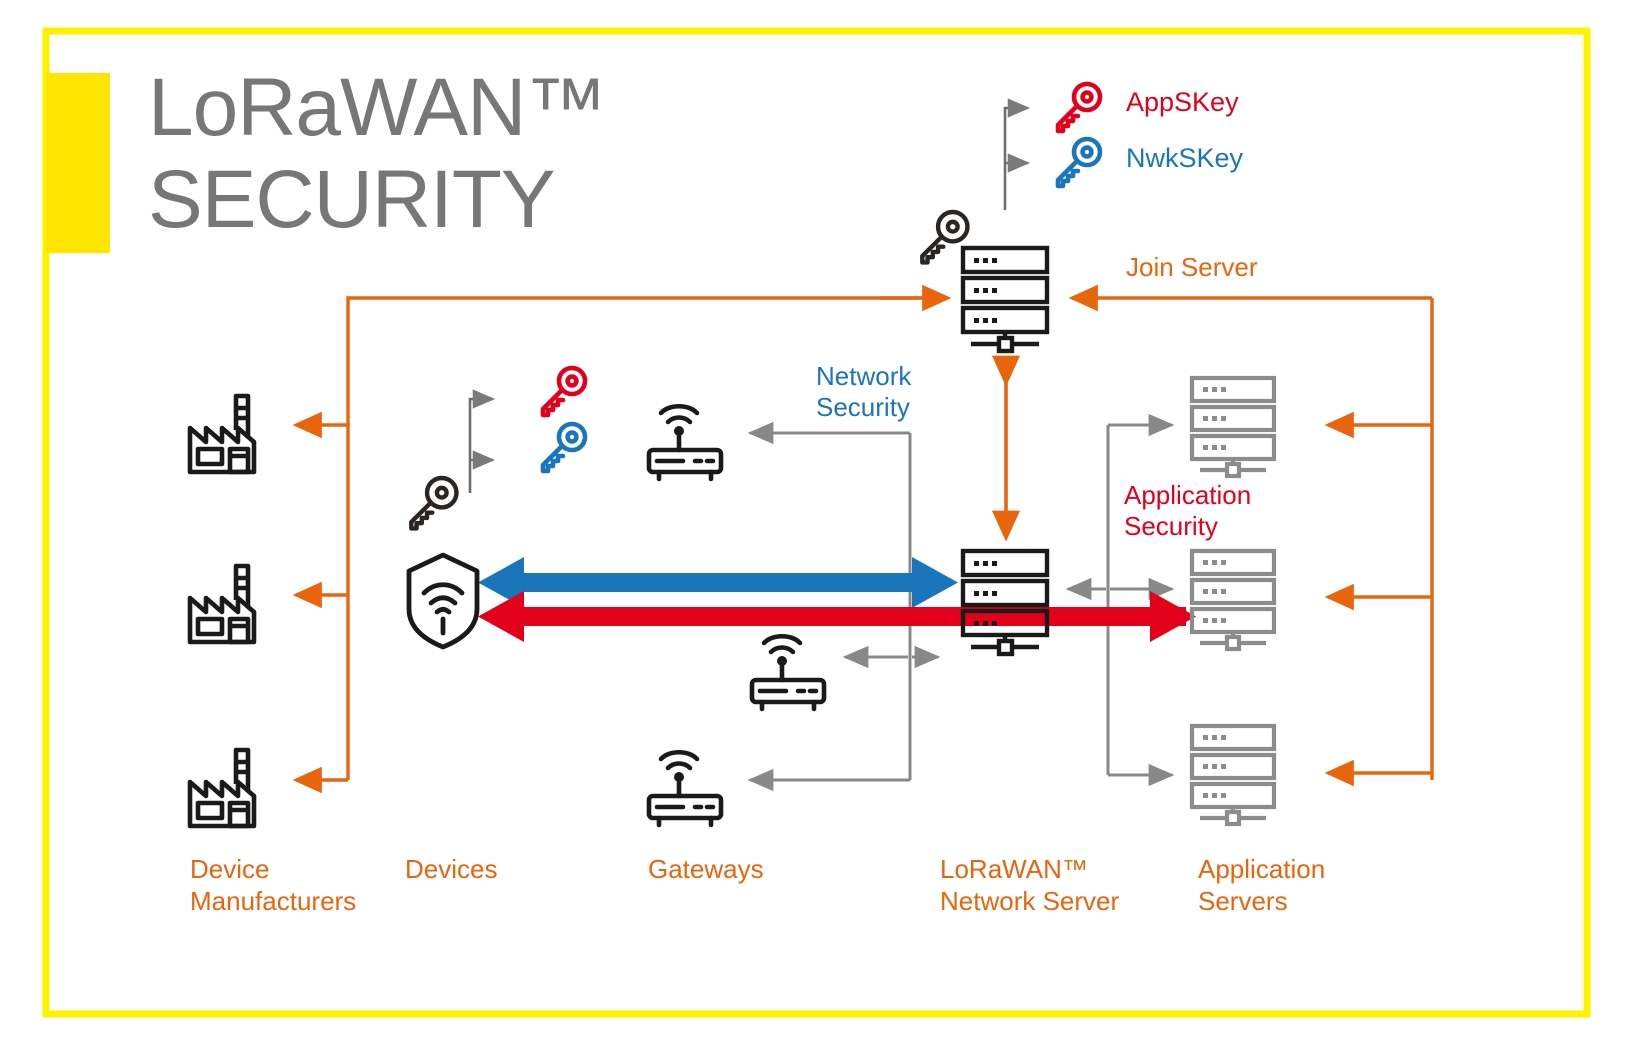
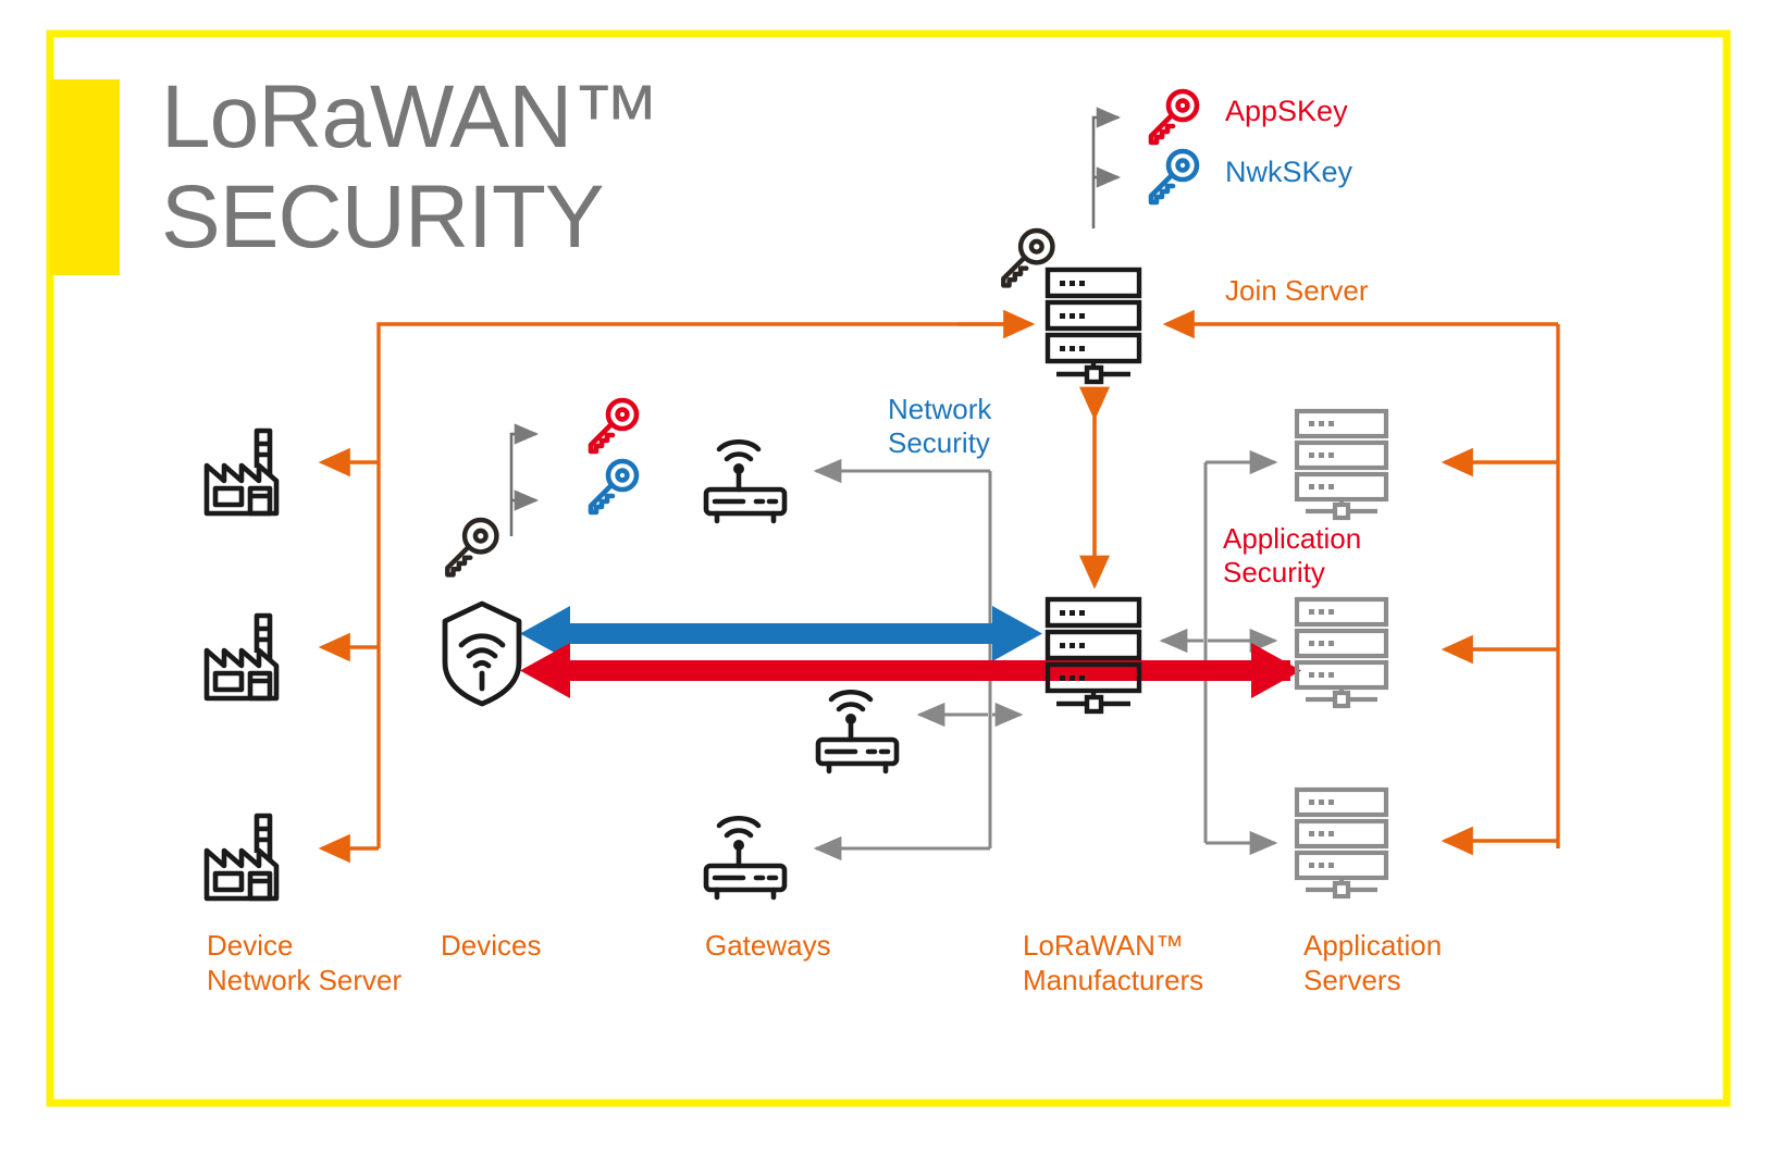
  LoRaWAN™
  SECURITY
  AppSKey
  NwkSKey
  Join Server
  Network
  Security
  Application
  Security
  Device
- Manufacturers
+ Network Server
  Devices
  Gateways
  LoRaWAN™
- Network Server
+ Manufacturers
  Application
  Servers
